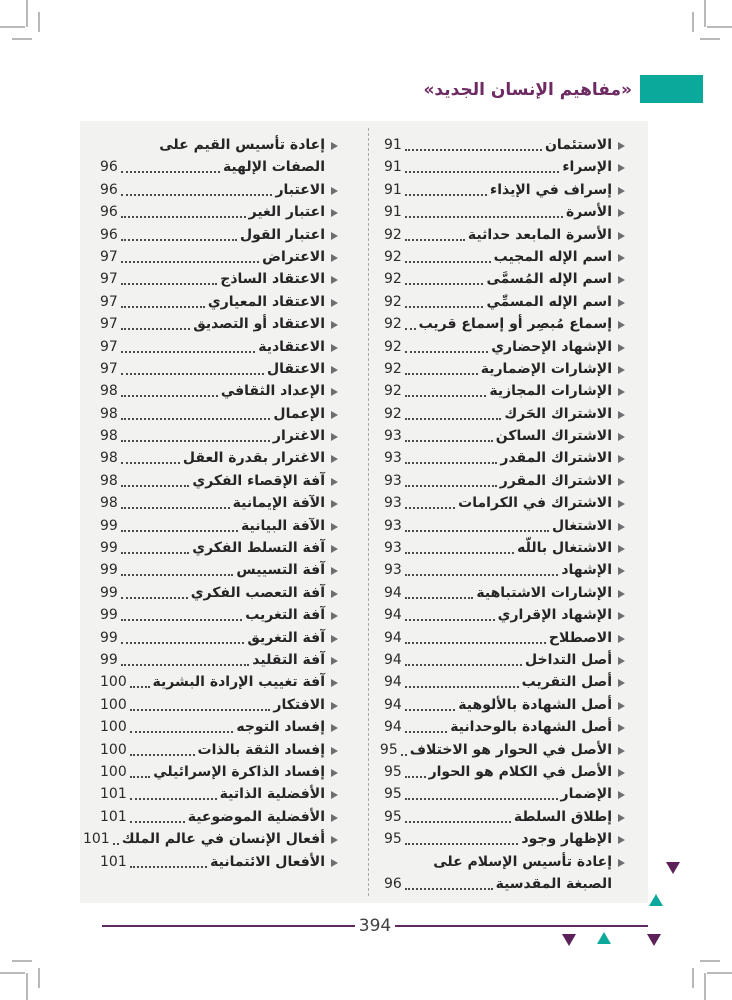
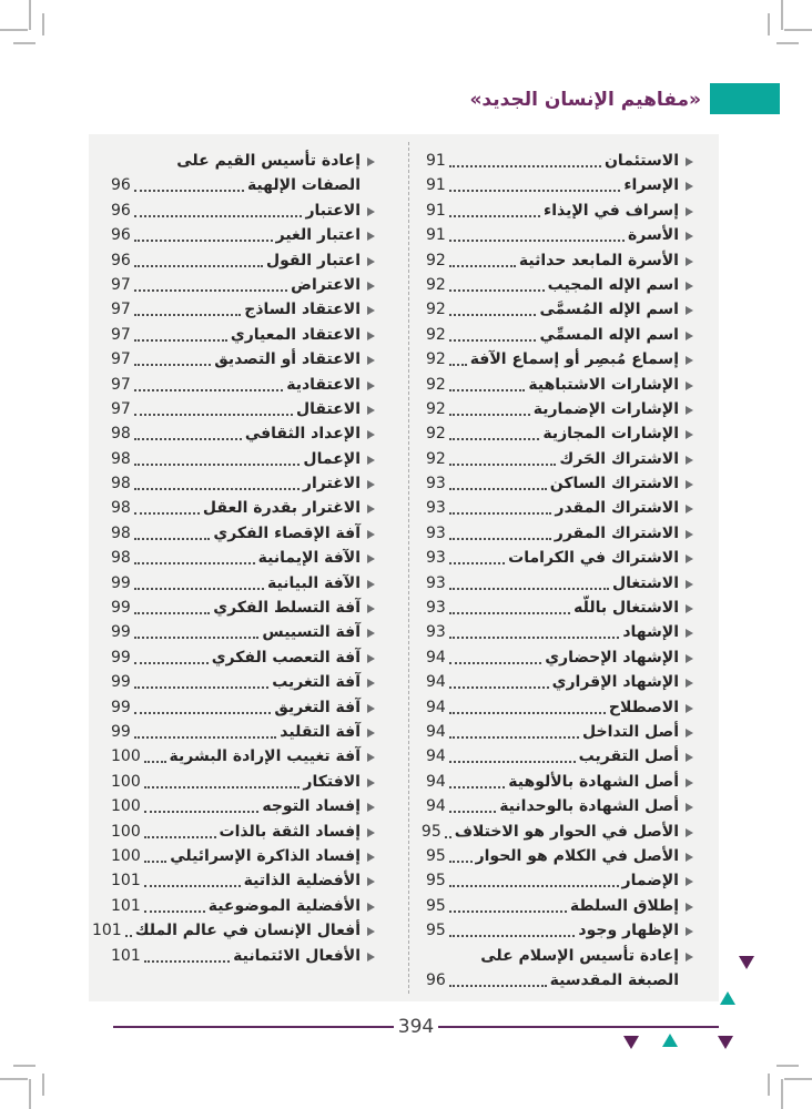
  «مفاهيم الإنسان الجديد»
  الاستئمان
  91
  الإسراء
  91
  إسراف في الإيذاء
  91
  الأسرة
  91
  الأسرة المابعد حداثية
  92
  اسم الإله المجيب
  92
  اسم الإله المُسمَّى
  92
  اسم الإله المسمِّي
  92
- إسماع مُبصِر أو إسماع قريب
+ إسماع مُبصِر أو إسماع الآفة
  92
- الإشهاد الإحضاري
+ الإشارات الاشتباهية
  92
  الإشارات الإضمارية
  92
  الإشارات المجازية
  92
  الاشتراك الحَرك
  92
  الاشتراك الساكن
  93
  الاشتراك المقدر
  93
  الاشتراك المقرر
  93
  الاشتراك في الكرامات
  93
  الاشتغال
  93
  الاشتغال باللّه
  93
  الإشهاد
  93
- الإشارات الاشتباهية
+ الإشهاد الإحضاري
  94
  الإشهاد الإقراري
  94
  الاصطلاح
  94
  أصل التداخل
  94
  أصل التقريب
  94
  أصل الشهادة بالألوهية
  94
  أصل الشهادة بالوحدانية
  94
  الأصل في الحوار هو الاختلاف
  95
  الأصل في الكلام هو الحوار
  95
  الإضمار
  95
  إطلاق السلطة
  95
  الإظهار وجود
  95
  إعادة تأسيس الإسلام على
  الصبغة المقدسية
  96
  إعادة تأسيس القيم على
  الصفات الإلهية
  96
  الاعتبار
  96
  اعتبار الغير
  96
  اعتبار القول
  96
  الاعتراض
  97
  الاعتقاد الساذج
  97
  الاعتقاد المعياري
  97
  الاعتقاد أو التصديق
  97
  الاعتقادية
  97
  الاعتقال
  97
  الإعداد الثقافي
  98
  الإعمال
  98
  الاغترار
  98
  الاغترار بقدرة العقل
  98
  آفة الإقصاء الفكري
  98
  الآفة الإيمانية
  98
  الآفة البيانية
  99
  آفة التسلط الفكري
  99
  آفة التسييس
  99
  آفة التعصب الفكري
  99
  آفة التغريب
  99
  آفة التغريق
  99
  آفة التقليد
  99
  آفة تغييب الإرادة البشرية
  100
  الافتكار
  100
  إفساد التوجه
  100
  إفساد الثقة بالذات
  100
  إفساد الذاكرة الإسرائيلي
  100
  الأفضلية الذاتية
  101
  الأفضلية الموضوعية
  101
  أفعال الإنسان في عالم الملك
  101
  الأفعال الائتمانية
  101
  394
